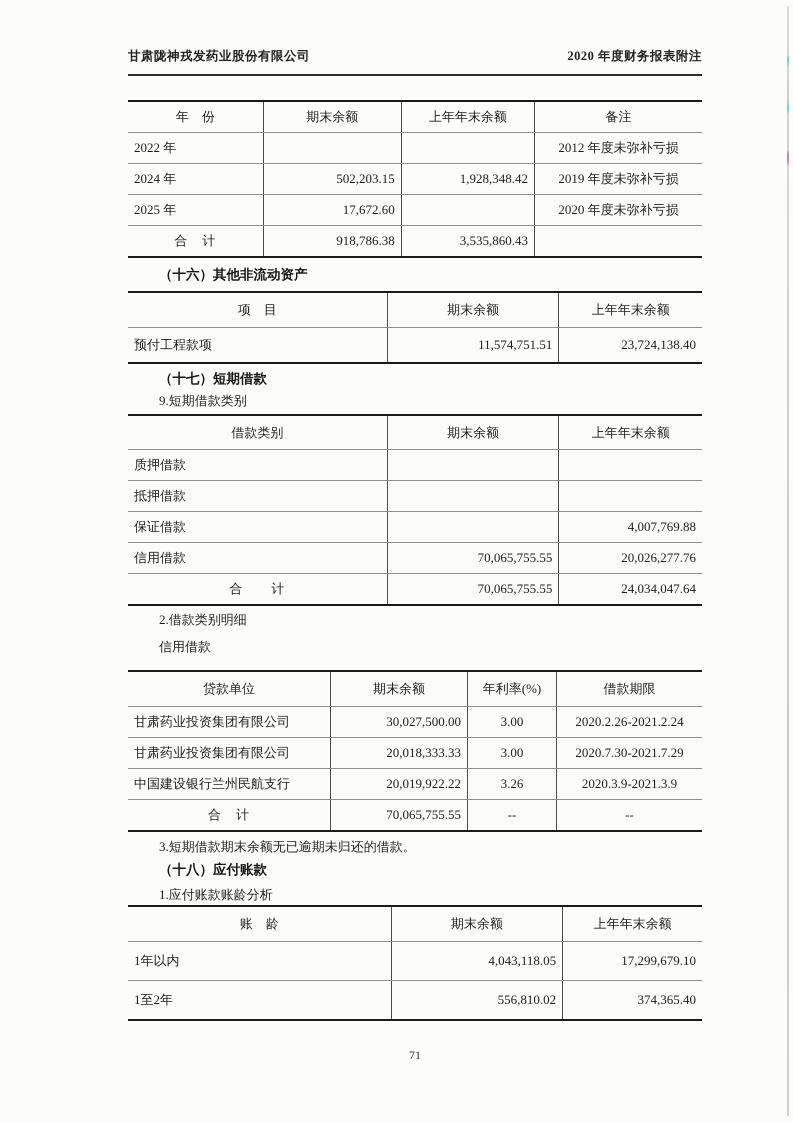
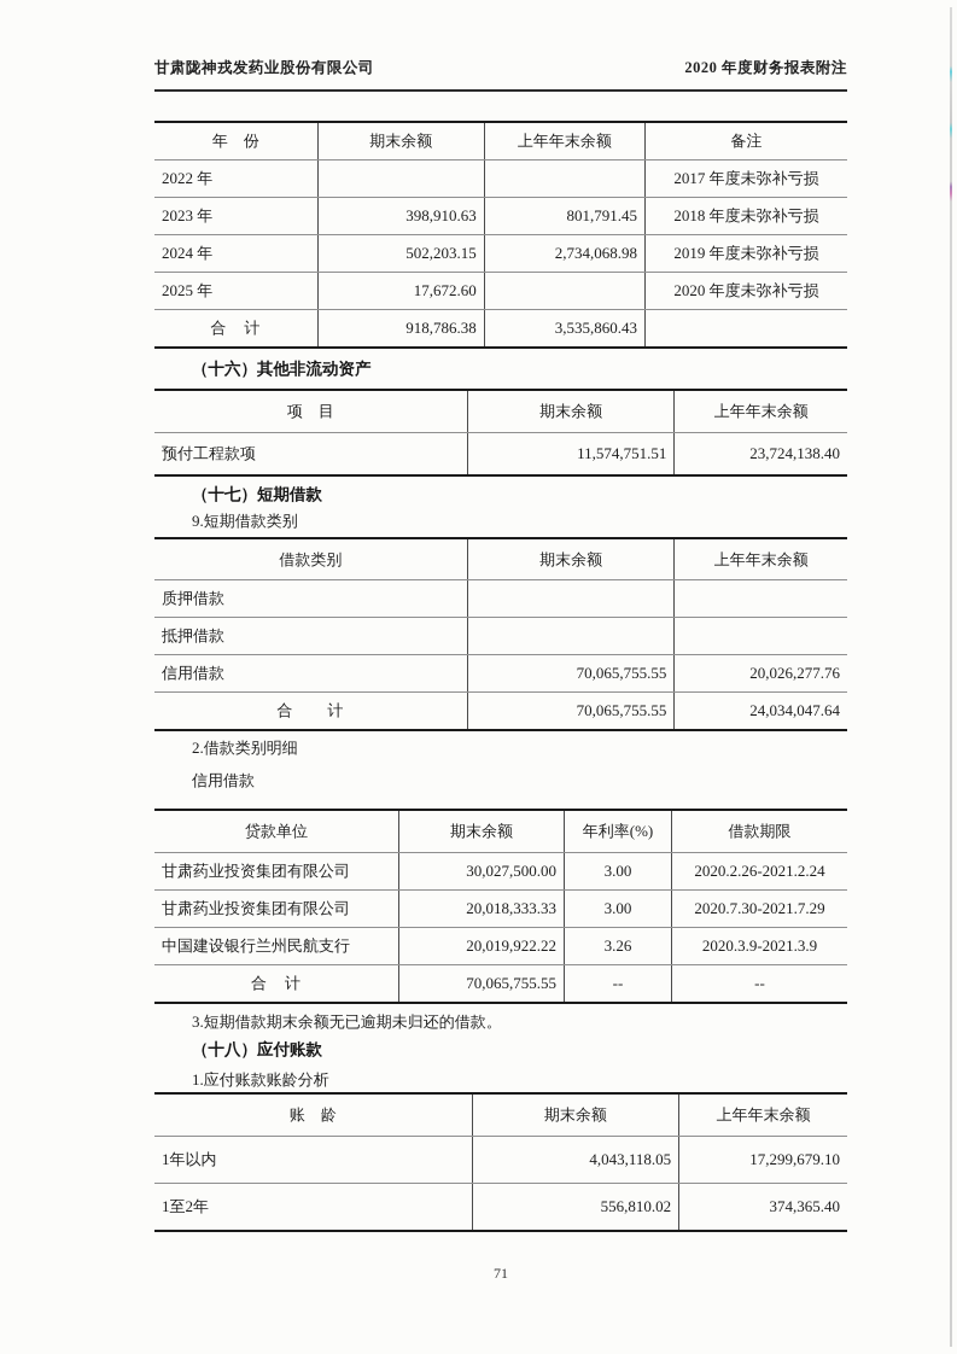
  甘肃陇神戎发药业股份有限公司
  2020 年度财务报表附注
  年 份	期末余额	上年年末余额	备注
- 2022 年			2012 年度未弥补亏损
+ 2022 年			2017 年度未弥补亏损
+ 2023 年	398,910.63	801,791.45	2018 年度未弥补亏损
- 2024 年	502,203.15	1,928,348.42	2019 年度未弥补亏损
+ 2024 年	502,203.15	2,734,068.98	2019 年度未弥补亏损
  2025 年	17,672.60		2020 年度未弥补亏损
  合 计	918,786.38	3,535,860.43
  （十六）其他非流动资产
  项 目	期末余额	上年年末余额
  预付工程款项	11,574,751.51	23,724,138.40
  （十七）短期借款
  9.短期借款类别
  借款类别	期末余额	上年年末余额
  质押借款
  抵押借款
- 保证借款		4,007,769.88
  信用借款	70,065,755.55	20,026,277.76
  合 计	70,065,755.55	24,034,047.64
  2.借款类别明细
  信用借款
  贷款单位	期末余额	年利率(%)	借款期限
  甘肃药业投资集团有限公司	30,027,500.00	3.00	2020.2.26-2021.2.24
  甘肃药业投资集团有限公司	20,018,333.33	3.00	2020.7.30-2021.7.29
  中国建设银行兰州民航支行	20,019,922.22	3.26	2020.3.9-2021.3.9
  合 计	70,065,755.55	--	--
  3.短期借款期末余额无已逾期未归还的借款。
  （十八）应付账款
  1.应付账款账龄分析
  账 龄	期末余额	上年年末余额
  1年以内	4,043,118.05	17,299,679.10
  1至2年	556,810.02	374,365.40
  71
